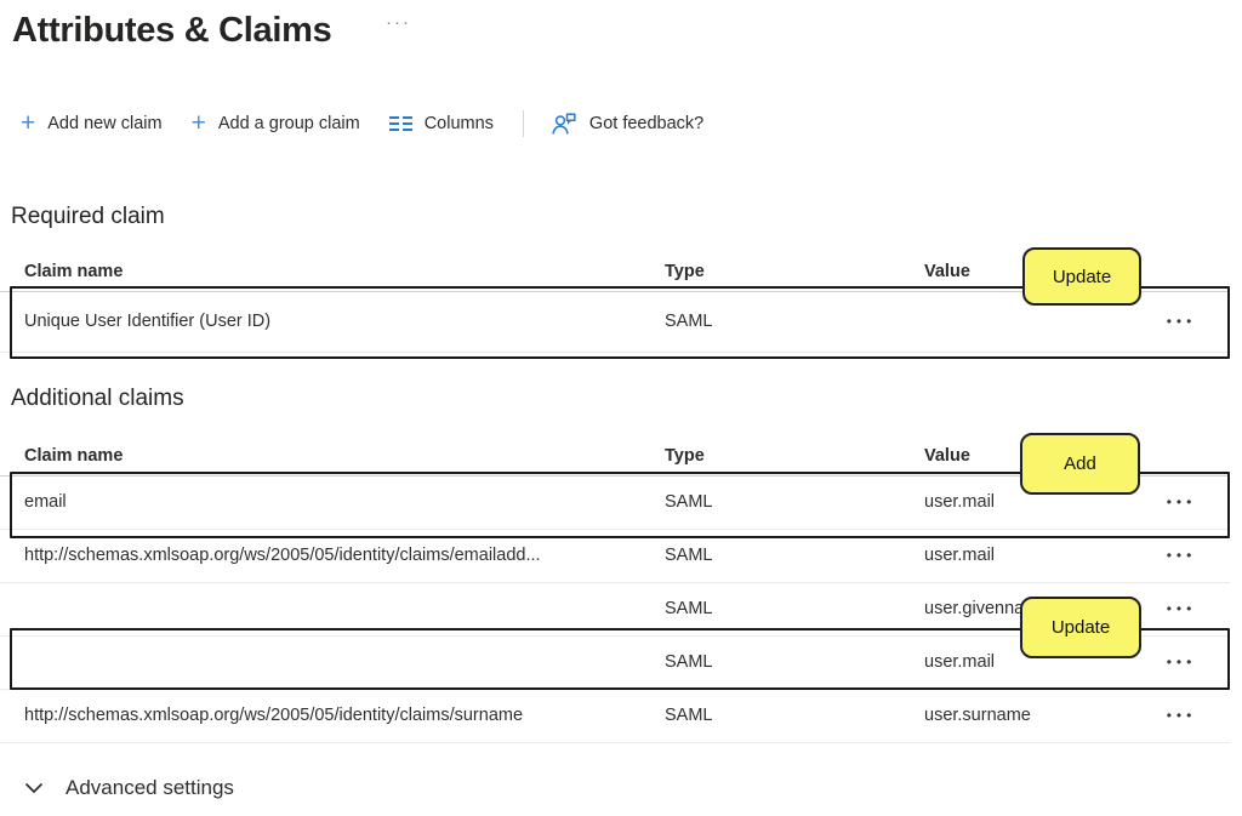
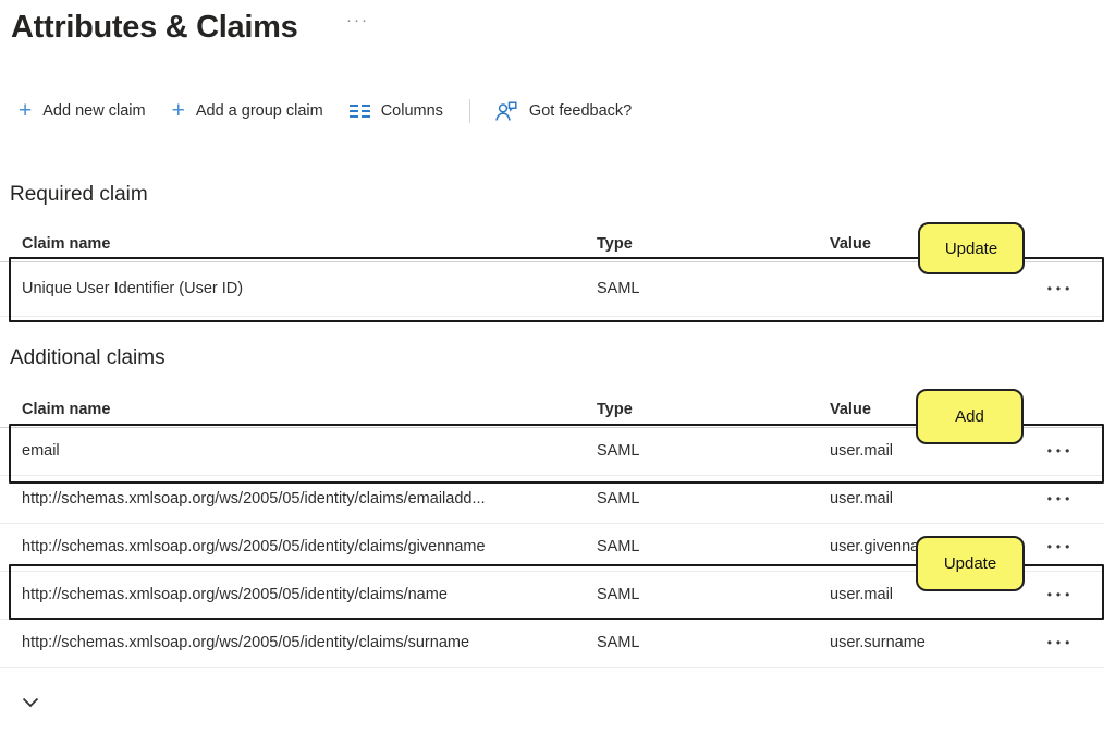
  Attributes & Claims
  ···
  +
  Add new claim
  +
  Add a group claim
  Columns
  Got feedback?
  Required claim
  Claim name
  Type
  Value
  Unique User Identifier (User ID)
  SAML
  •••
  Additional claims
  Claim name
  Type
  Value
  email
  SAML
  user.mail
  •••
  http://schemas.xmlsoap.org/ws/2005/05/identity/claims/emailadd...
  SAML
  user.mail
  •••
+ http://schemas.xmlsoap.org/ws/2005/05/identity/claims/givenname
  SAML
  user.givenn
  •••
+ http://schemas.xmlsoap.org/ws/2005/05/identity/claims/name
  SAML
  user.mail
  •••
  http://schemas.xmlsoap.org/ws/2005/05/identity/claims/surname
  SAML
  user.surname
  •••
  Update
  Add
  Update
- Advanced settings
